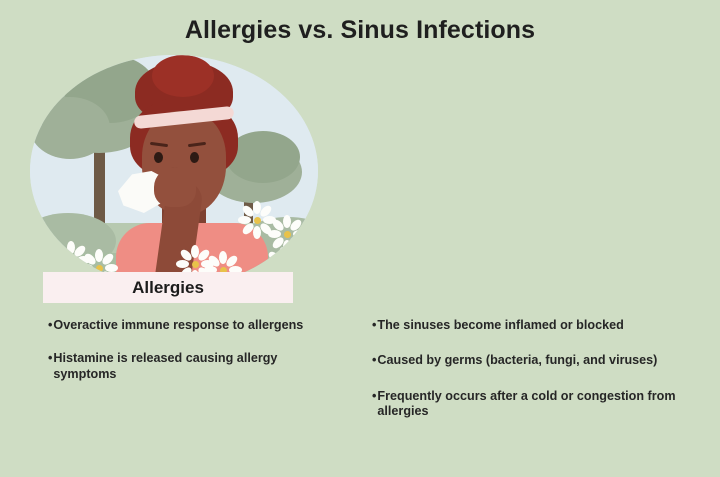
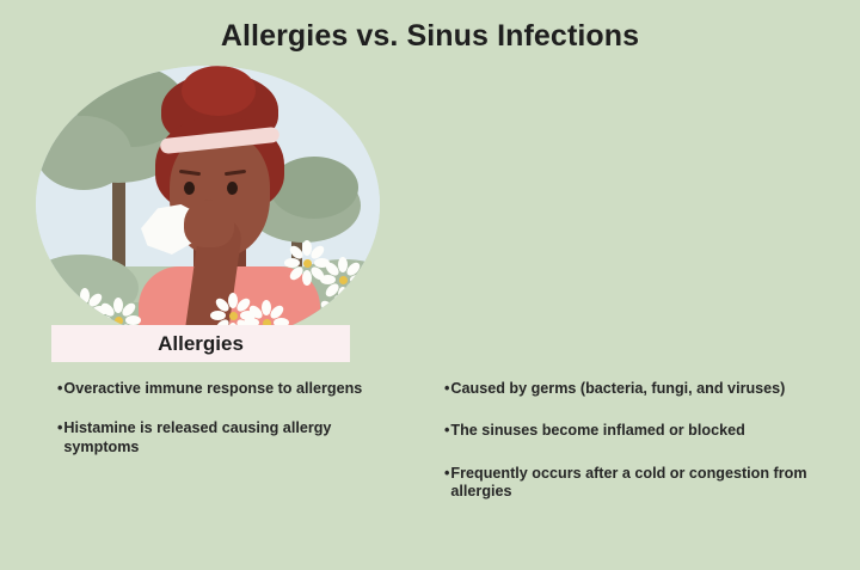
  Allergies vs. Sinus Infections
  Allergies
  •
  Overactive immune response to allergens
  •
  Histamine is released causing allergy symptoms
  •
- The sinuses become inflamed or blocked
+ Caused by germs (bacteria, fungi, and viruses)
  •
- Caused by germs (bacteria, fungi, and viruses)
+ The sinuses become inflamed or blocked
  •
  Frequently occurs after a cold or congestion from allergies
